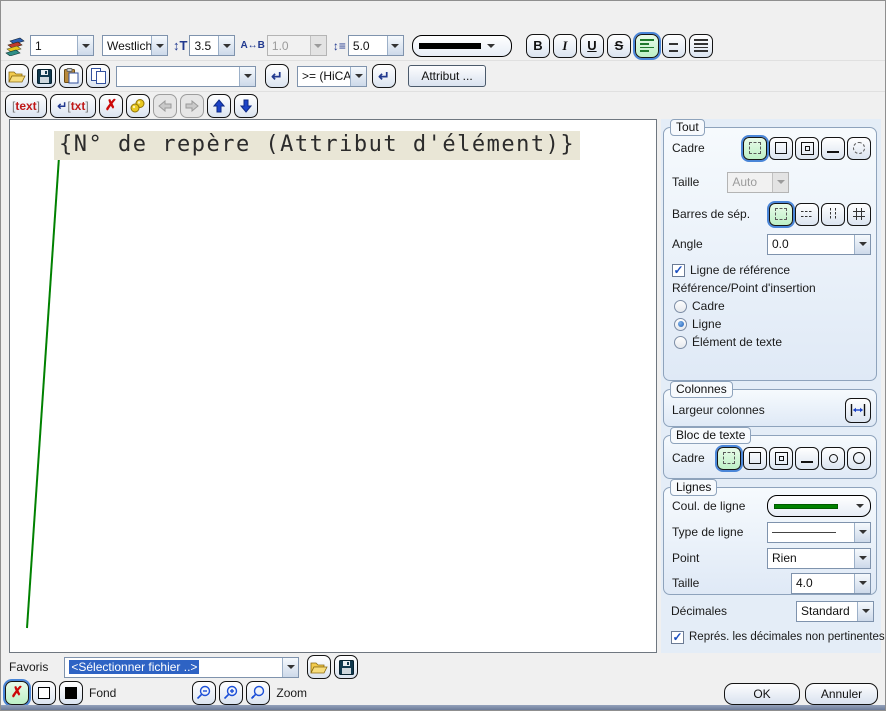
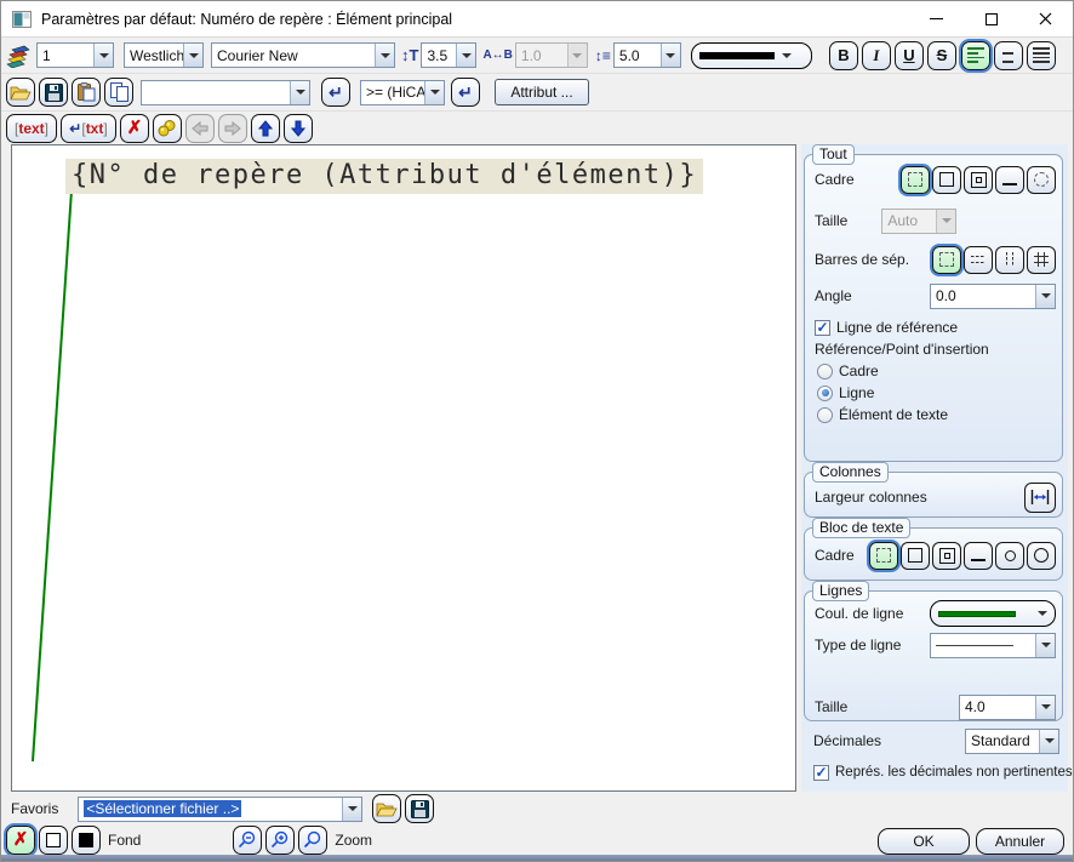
+ Paramètres par défaut: Numéro de repère : Élément principal
  1
  Westlich
+ Courier New
  ↕T
  3.5
  A↔B
  1.0
  ↕≡
  5.0
  B
  I
  U
  S
  ↵
  >= (HiCA
  ↵
  Attribut ...
  [
  text
  ]
  ↵
  [
  txt
  ]
  ✗
  {N° de repère (Attribut d'élément)}
  Tout
  Cadre
  Taille
  Auto
  Barres de sép.
  Angle
  0.0
  ✓
  Ligne de référence
  Référence/Point d'insertion
  Cadre
  Ligne
  Élément de texte
  Colonnes
  Largeur colonnes
  Bloc de texte
  Cadre
  Lignes
  Coul. de ligne
  Type de ligne
- Point
- Rien
  Taille
  4.0
  Décimales
  Standard
  ✓
  Représ. les décimales non pertinentes
  Favoris
  <Sélectionner fichier ..>
  ✗
  Fond
  Zoom
  OK
  Annuler
